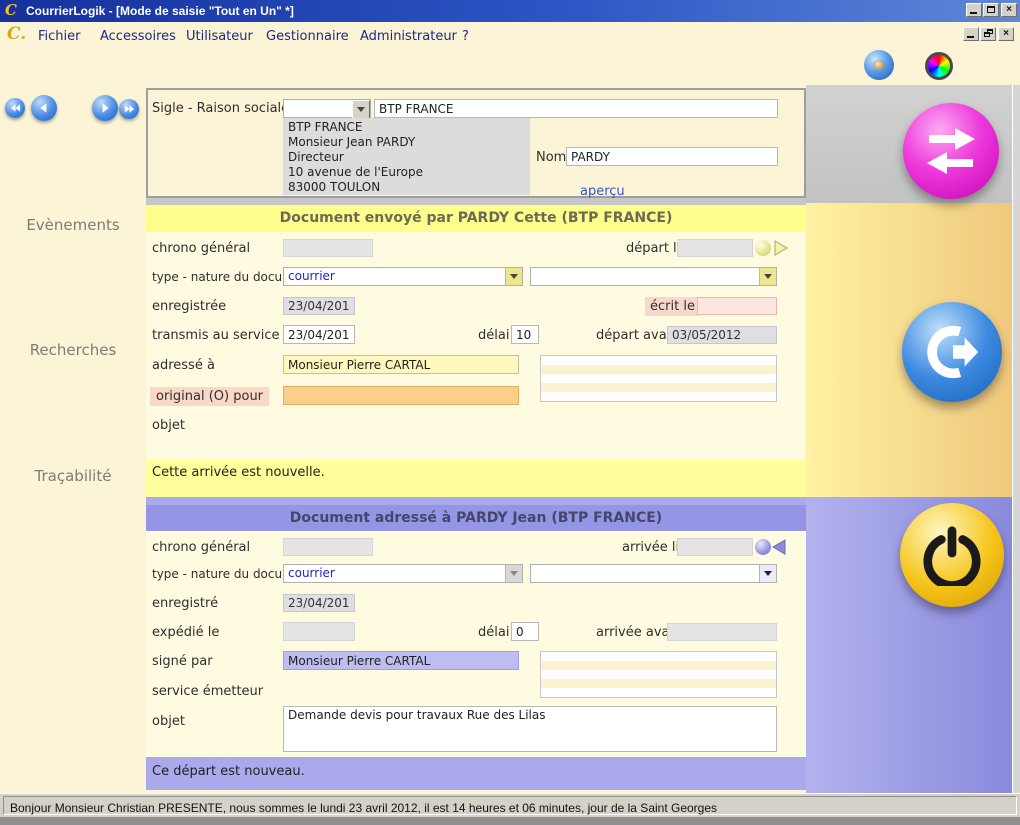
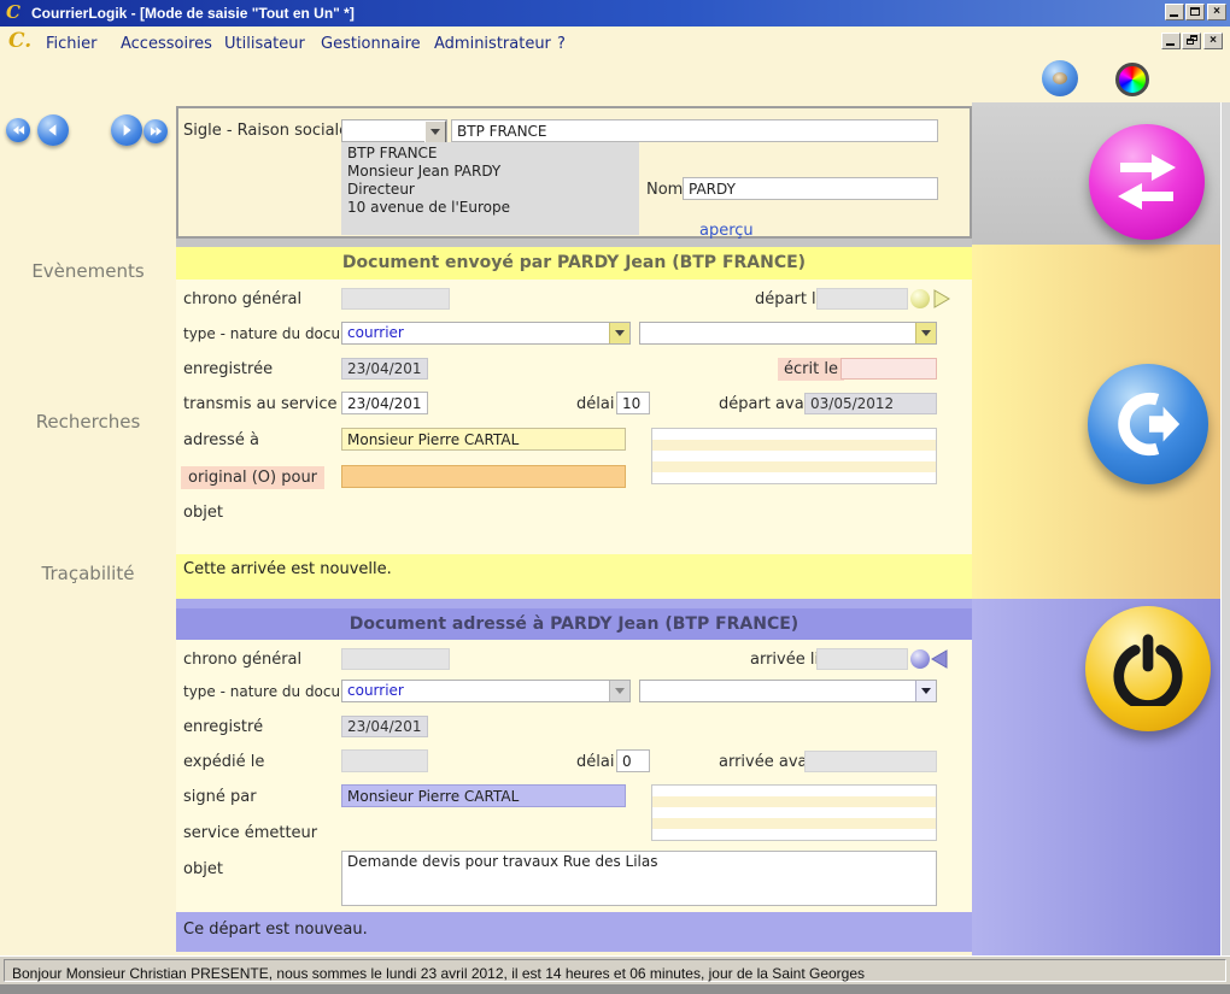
  C
  CourrierLogik - [Mode de saisie "Tout en Un" *]
  ×
  C.
  Fichier
  Accessoires
  Utilisateur
  Gestionnaire
  Administrateur
  ?
  ×
  Evènements
  Recherches
  Traçabilité
  Sigle - Raison social
  BTP FRANCE
  BTP FRANCE
  Monsieur Jean PARDY
  Directeur
  10 avenue de l'Europe
- 83000 TOULON
  Nom
  PARDY
  aperçu
- Document envoyé par PARDY Cette (BTP FRANCE)
+ Document envoyé par PARDY Jean (BTP FRANCE)
  chrono général
  départ l
  type - nature du docu
  courrier
  enregistrée
  23/04/201
  écrit le
  transmis au service
  23/04/201
  délai
  10
  départ ava
  03/05/2012
  adressé à
  Monsieur Pierre CARTAL
  original (O) pour
  objet
  Cette arrivée est nouvelle.
  Document adressé à PARDY Jean (BTP FRANCE)
  chrono général
  arrivée l
  type - nature du docu
  courrier
  enregistré
  23/04/201
  expédié le
  délai
  0
  arrivée ava
  signé par
  Monsieur Pierre CARTAL
  service émetteur
  objet
  Demande devis pour travaux Rue des Lilas
  Ce départ est nouveau.
  Bonjour Monsieur Christian PRESENTE, nous sommes le lundi 23 avril 2012, il est 14 heures et 06 minutes, jour de la Saint Georges
